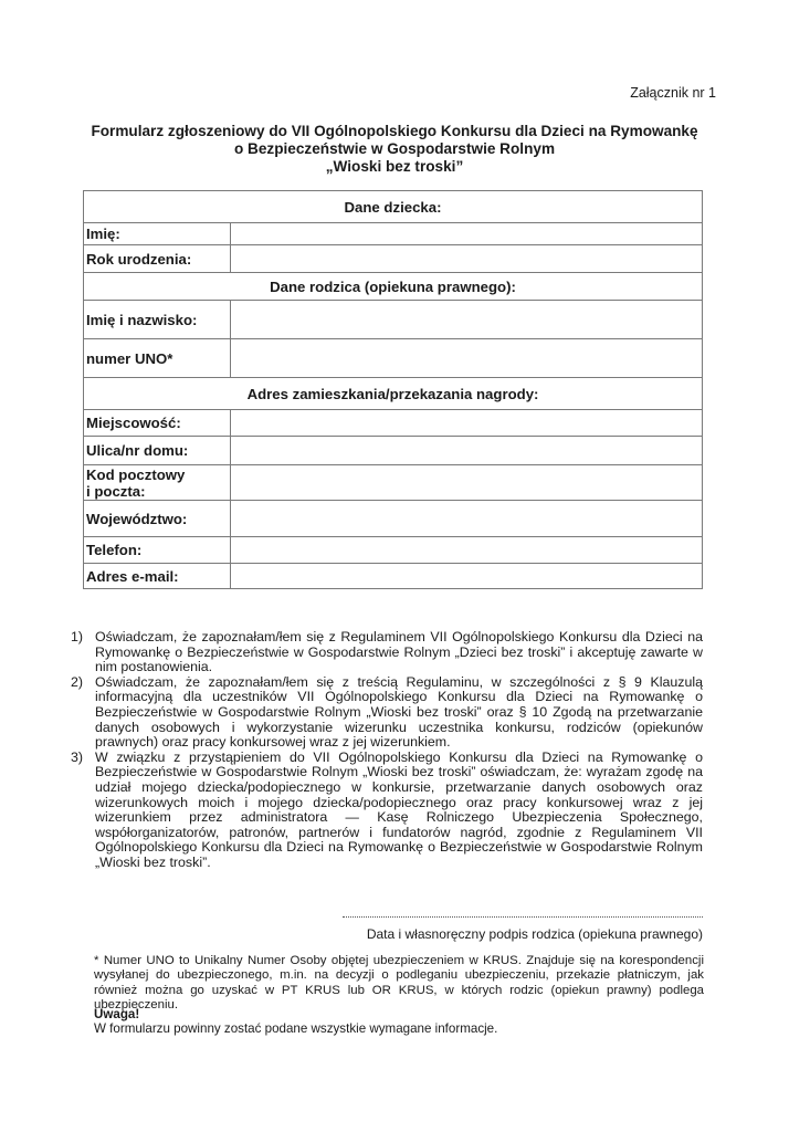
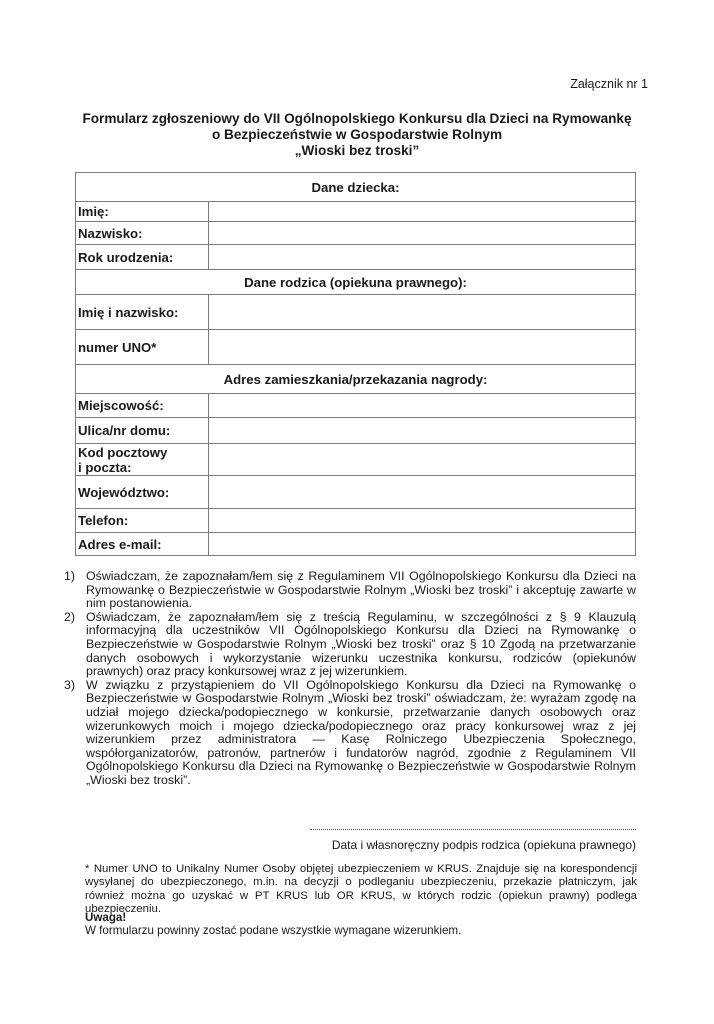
  Załącznik nr 1
  Formularz zgłoszeniowy do VII Ogólnopolskiego Konkursu dla Dzieci na Rymowankę
  o Bezpieczeństwie w Gospodarstwie Rolnym
  „Wioski bez troski”
  Dane dziecka:
  Imię:
+ Nazwisko:
  Rok urodzenia:
  Dane rodzica (opiekuna prawnego):
  Imię i nazwisko:
  numer UNO*
  Adres zamieszkania/przekazania nagrody:
  Miejscowość:
  Ulica/nr domu:
  Kod pocztowyi poczta:
  Województwo:
  Telefon:
  Adres e-mail:
  1)
- Oświadczam, że zapoznałam/łem się z Regulaminem VII Ogólnopolskiego Konkursu dla Dzieci na Rymowankę o Bezpieczeństwie w Gospodarstwie Rolnym „Dzieci bez troski” i akceptuję zawarte w nim postanowienia.
+ Oświadczam, że zapoznałam/łem się z Regulaminem VII Ogólnopolskiego Konkursu dla Dzieci na Rymowankę o Bezpieczeństwie w Gospodarstwie Rolnym „Wioski bez troski” i akceptuję zawarte w nim postanowienia.
  2)
  Oświadczam, że zapoznałam/łem się z treścią Regulaminu, w szczególności z § 9 Klauzulą informacyjną dla uczestników VII Ogólnopolskiego Konkursu dla Dzieci na Rymowankę o Bezpieczeństwie w Gospodarstwie Rolnym „Wioski bez troski” oraz § 10 Zgodą na przetwarzanie danych osobowych i wykorzystanie wizerunku uczestnika konkursu, rodziców (opiekunów prawnych) oraz pracy konkursowej wraz z jej wizerunkiem.
  3)
  W związku z przystąpieniem do VII Ogólnopolskiego Konkursu dla Dzieci na Rymowankę o Bezpieczeństwie w Gospodarstwie Rolnym „Wioski bez troski” oświadczam, że: wyrażam zgodę na udział mojego dziecka/podopiecznego w konkursie, przetwarzanie danych osobowych oraz wizerunkowych moich i mojego dziecka/podopiecznego oraz pracy konkursowej wraz z jej wizerunkiem przez administratora — Kasę Rolniczego Ubezpieczenia Społecznego, współorganizatorów, patronów, partnerów i fundatorów nagród, zgodnie z Regulaminem VII Ogólnopolskiego Konkursu dla Dzieci na Rymowankę o Bezpieczeństwie w Gospodarstwie Rolnym „Wioski bez troski”.
  Data i własnoręczny podpis rodzica (opiekuna prawnego)
  * Numer UNO to Unikalny Numer Osoby objętej ubezpieczeniem w KRUS. Znajduje się na korespondencji wysyłanej do ubezpieczonego, m.in. na decyzji o podleganiu ubezpieczeniu, przekazie płatniczym, jak również można go uzyskać w PT KRUS lub OR KRUS, w których rodzic (opiekun prawny) podlega ubezpieczeniu.
  Uwaga!
- W formularzu powinny zostać podane wszystkie wymagane informacje.
+ W formularzu powinny zostać podane wszystkie wymagane wizerunkiem.
